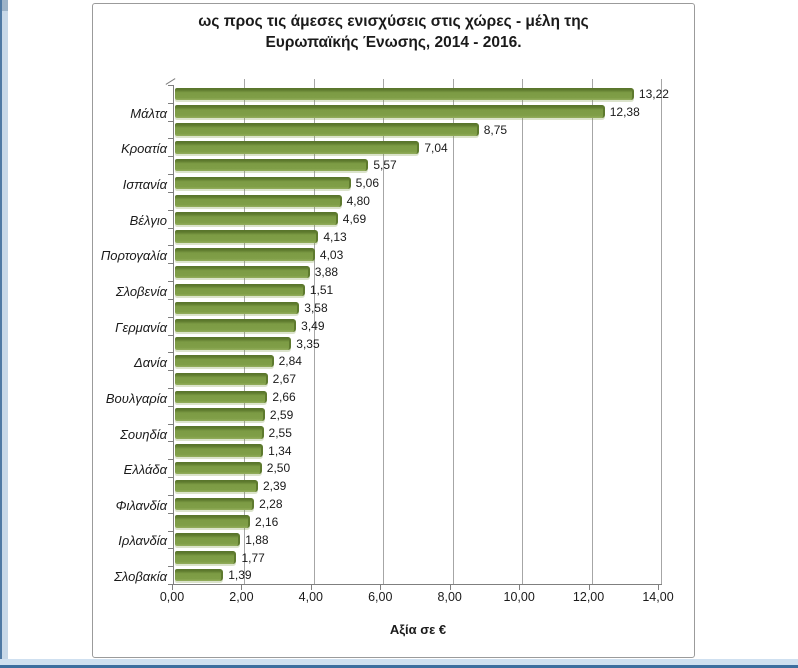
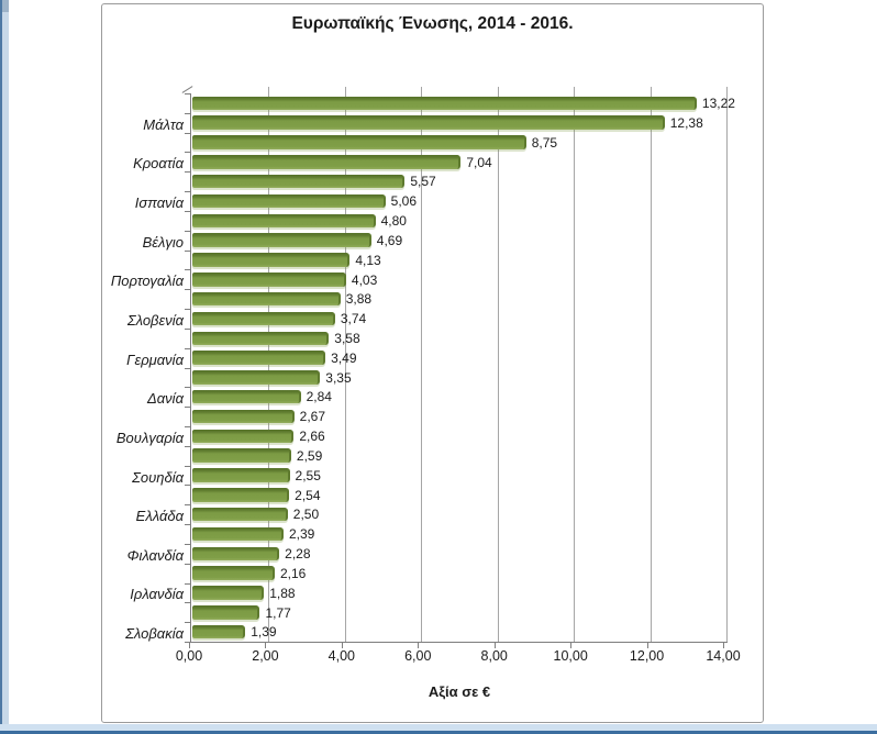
- ως προς τις άμεσες ενισχύσεις στις χώρες - μέλη της
  Ευρωπαϊκής Ένωσης, 2014 - 2016.
  0,00
  2,00
  4,00
  6,00
  8,00
  10,00
  12,00
  14,00
  13,22
  12,38
  8,75
  7,04
  5,57
  5,06
  4,80
  4,69
  4,13
  4,03
  3,88
- 1,51
+ 3,74
  3,58
  3,49
  3,35
  2,84
  2,67
  2,66
  2,59
  2,55
- 1,34
+ 2,54
  2,50
  2,39
  2,28
  2,16
  1,88
  1,77
  1,39
  Μάλτα
  Κροατία
  Ισπανία
  Βέλγιο
  Πορτογαλία
  Σλοβενία
  Γερμανία
  Δανία
  Βουλγαρία
  Σουηδία
  Ελλάδα
  Φιλανδία
  Ιρλανδία
  Σλοβακία
  Αξία σε €
